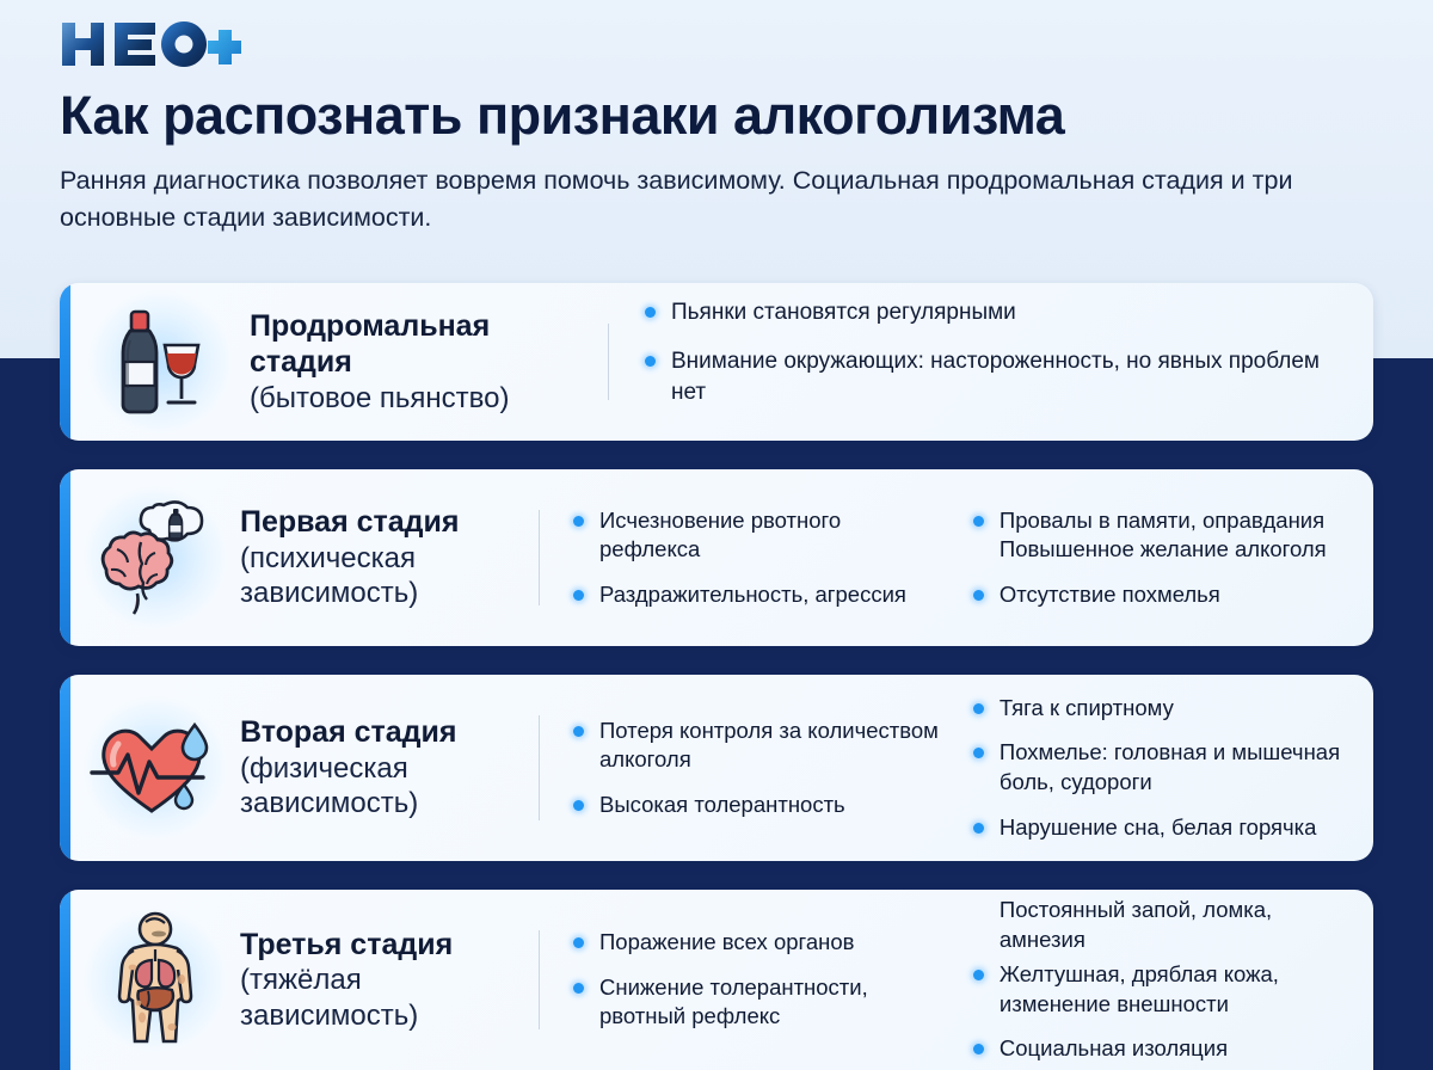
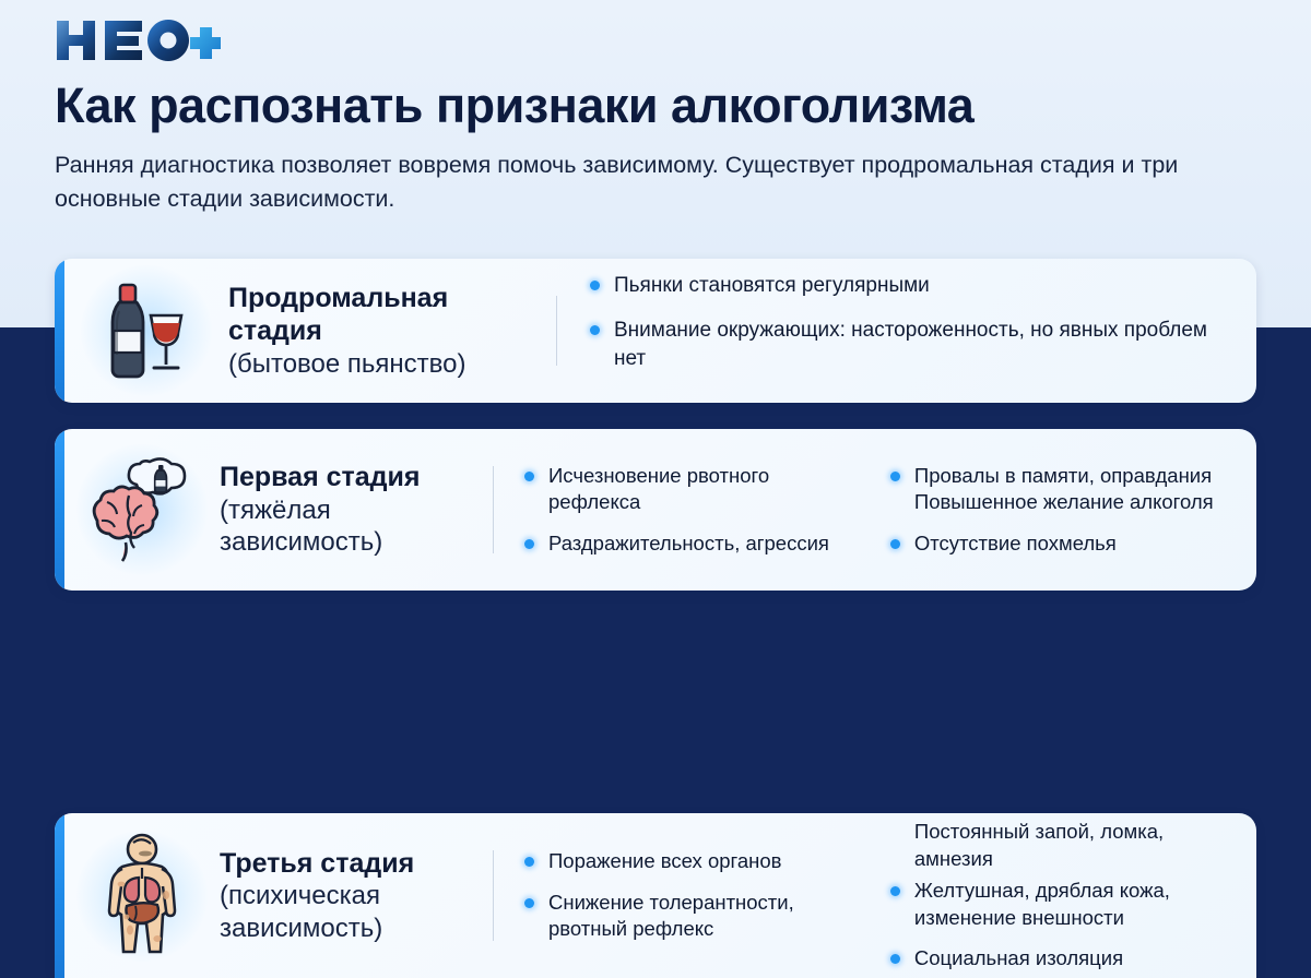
  Как распознать признаки алкоголизма
- Ранняя диагностика позволяет вовремя помочь зависимому. Социальная продромальная стадия и три основные стадии зависимости.
+ Ранняя диагностика позволяет вовремя помочь зависимому. Существует продромальная стадия и три основные стадии зависимости.
  Продромальная стадия
  (бытовое пьянство)
  Пьянки становятся регулярными
  Внимание окружающих: настороженность, но явных проблем нет
  Первая стадия
- (психическая зависимость)
+ (тяжёлая зависимость)
  Исчезновение рвотного рефлекса
  Раздражительность, агрессия
  Провалы в памяти, оправдания
  Повышенное желание алкоголя
  Отсутствие похмелья
- Вторая стадия
- (физическая зависимость)
- Потеря контроля за количеством алкоголя
- Высокая толерантность
- Тяга к спиртному
- Похмелье: головная и мышечная боль, судороги
- Нарушение сна, белая горячка
  Третья стадия
- (тяжёлая зависимость)
+ (психическая зависимость)
  Поражение всех органов
  Снижение толерантности, рвотный рефлекс
  Постоянный запой, ломка, амнезия
  Желтушная, дряблая кожа, изменение внешности
  Социальная изоляция
